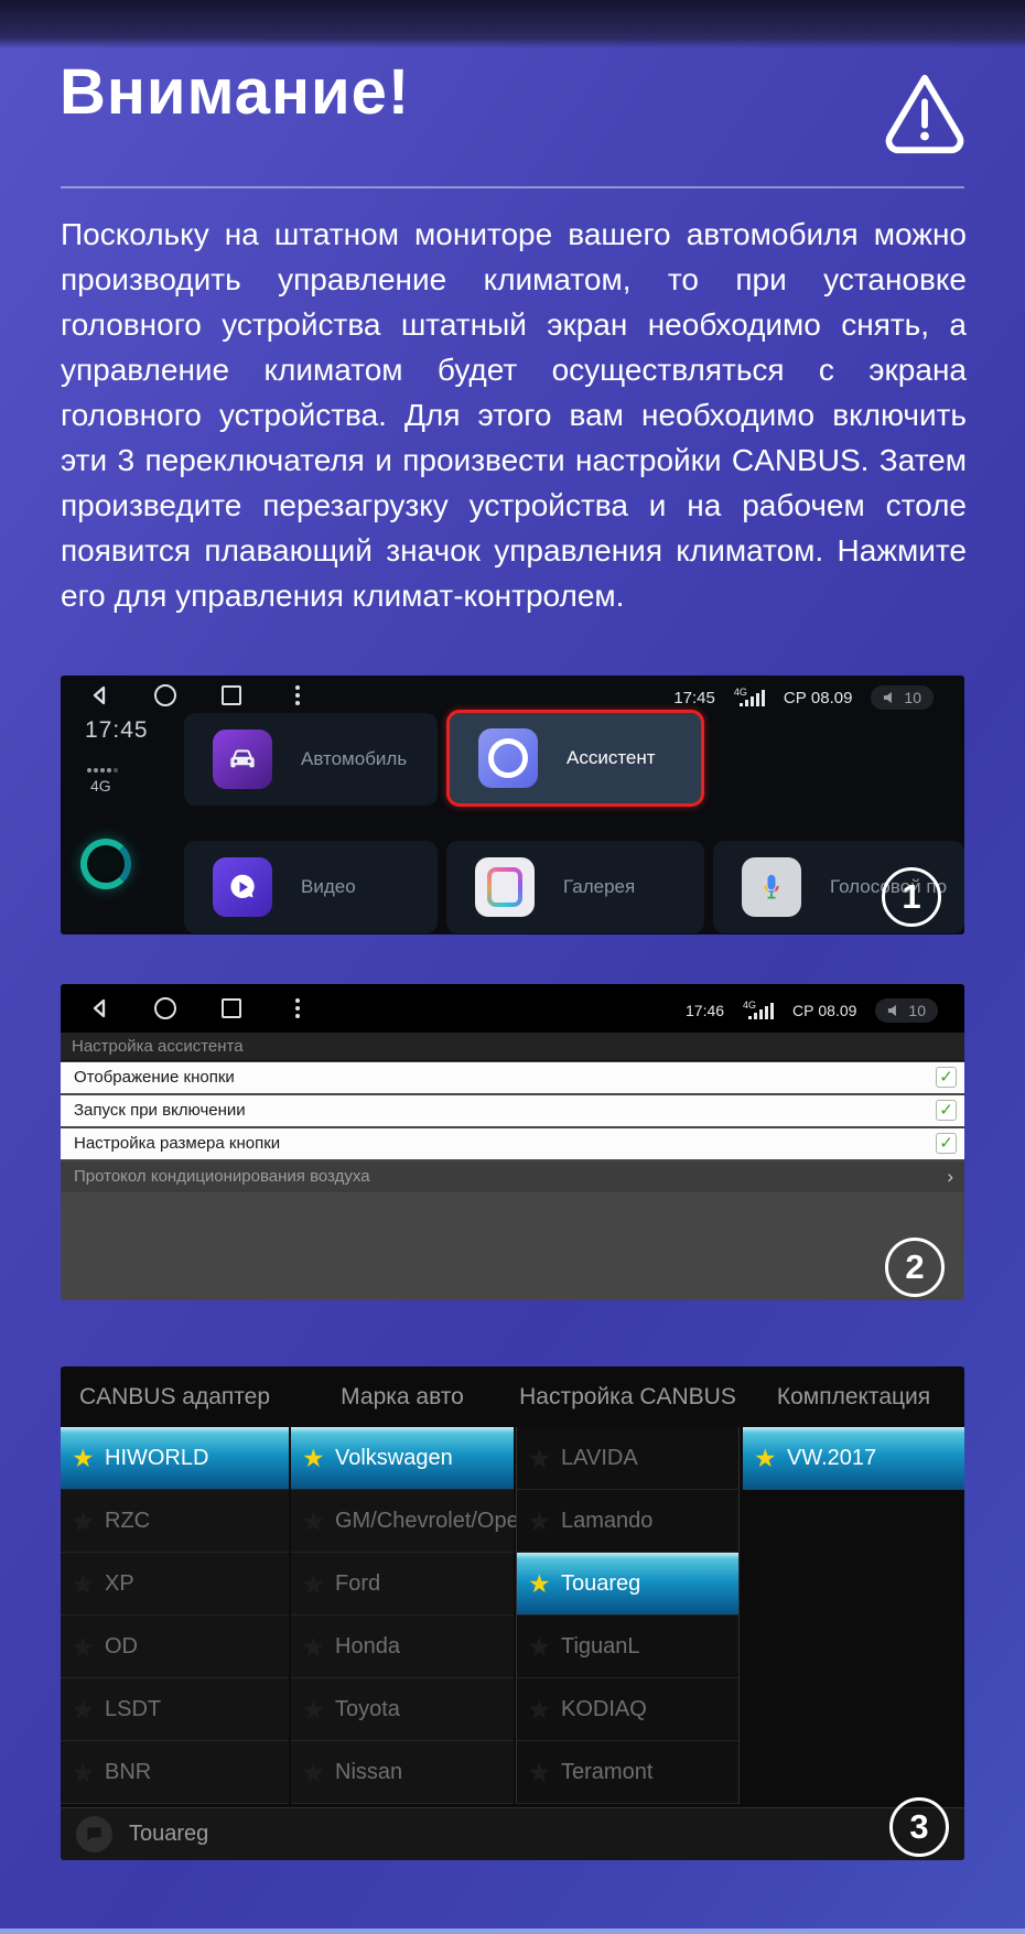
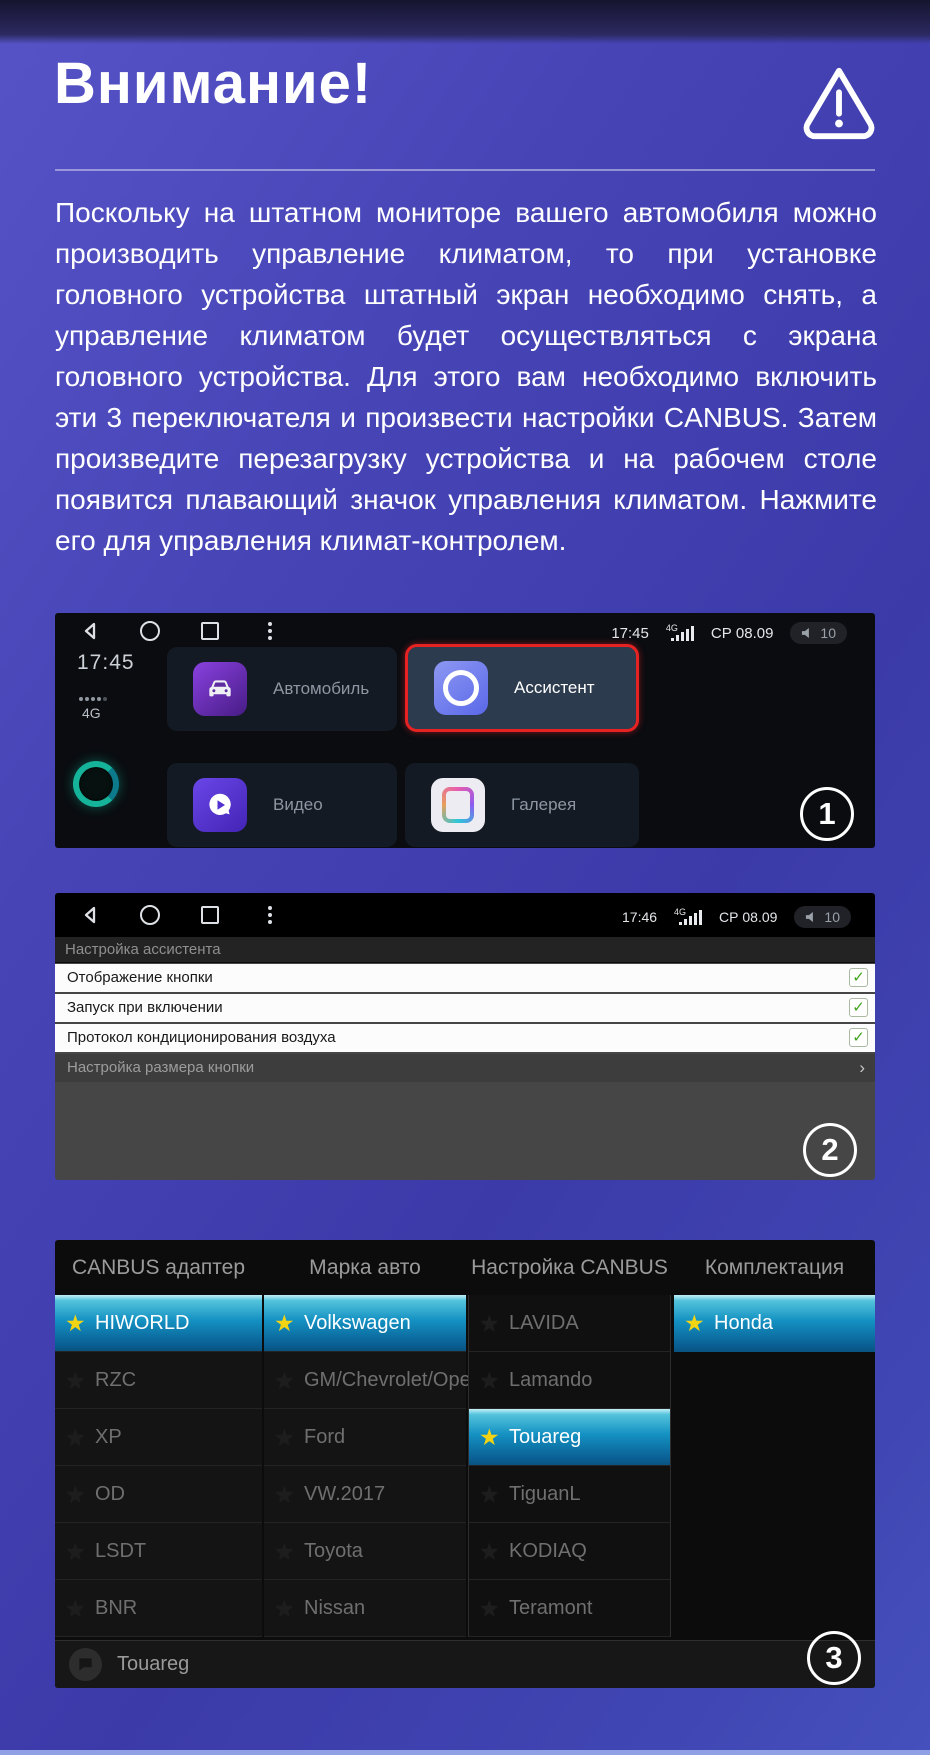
  Внимание!
  Поскольку на штатном мониторе вашего автомобиля можно производить управление климатом, то при установке головного устройства штатный экран необходимо снять, а управление климатом будет осуществляться с экрана головного устройства. Для этого вам необходимо включить эти 3 переключателя и произвести настройки CANBUS. Затем произведите перезагрузку устройства и на рабочем столе появится плавающий значок управления климатом. Нажмите его для управления климат-контролем.
  17:45
  4G
  СР 08.09
  10
  17:45
  4G
  Автомобиль
  Ассистент
  Видео
  Галерея
- Голосовой по
  1
  17:46
  4G
  СР 08.09
  10
  Настройка ассистента
  Отображение кнопки
  ✓
  Запуск при включении
  ✓
- Настройка размера кнопки
+ Протокол кондиционирования воздуха
  ✓
- Протокол кондиционирования воздуха
+ Настройка размера кнопки
  ›
  2
  CANBUS адаптер
  Марка авто
  Настройка CANBUS
  Комплектация
  ★
  HIWORLD
  RZC
  XP
  OD
  LSDT
  BNR
  ★
  Volkswagen
  GM/Chevrolet/Ope
  Ford
- Honda
+ VW.2017
  Toyota
  Nissan
  LAVIDA
  Lamando
  ★
  Touareg
  TiguanL
  KODIAQ
  Teramont
  ★
- VW.2017
+ Honda
  Touareg
  3
